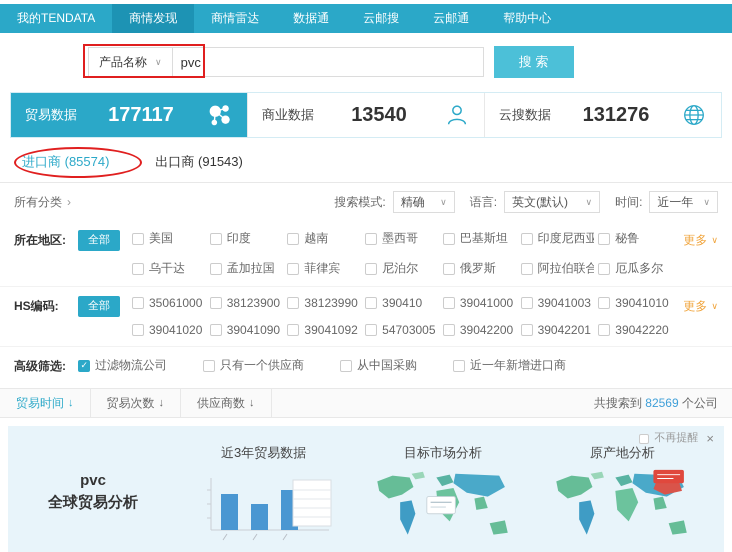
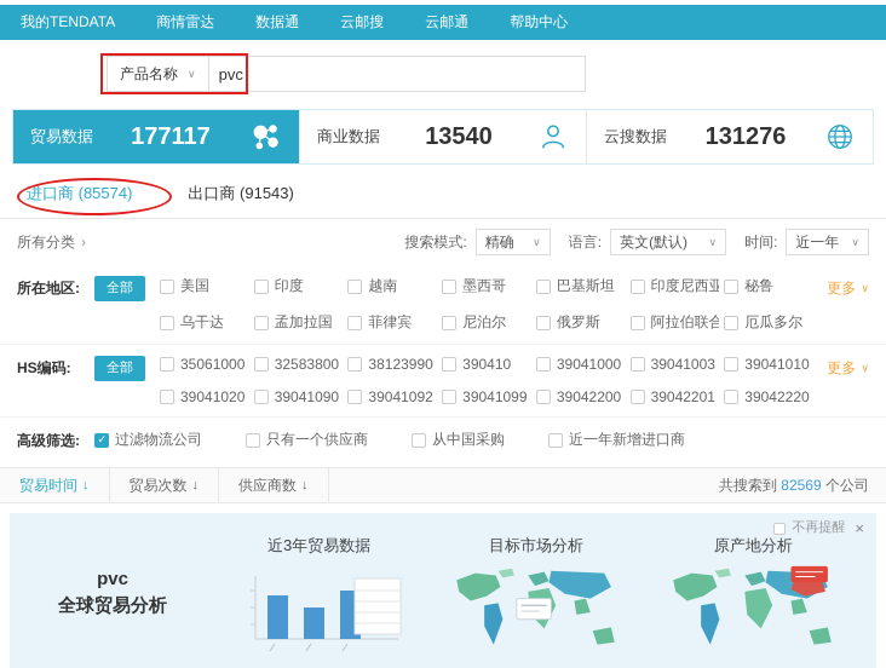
  我的TENDATA
- 商情发现
  商情雷达
  数据通
  云邮搜
  云邮通
  帮助中心
  产品名称
  ∨
  pvc
- 搜 索
  贸易数据
  177117
  商业数据
  13540
  云搜数据
  131276
  进口商 (85574)
  出口商 (91543)
  所有分类
  ›
  搜索模式:
  精确
  ∨
  语言:
  英文(默认)
  ∨
  时间:
  近一年
  ∨
  所在地区:
  全部
  美国
  印度
  越南
  墨西哥
  巴基斯坦
  印度尼西亚
  秘鲁
  乌干达
  孟加拉国
  菲律宾
  尼泊尔
  俄罗斯
  厄瓜多尔
  更多
  ∨
  HS编码:
  全部
  35061000
- 38123900
+ 32583800
  38123990
  390410
  39041000
  39041003
  39041010
  39041020
  39041090
  39041092
- 54703005
+ 39041099
  39042200
  39042201
  39042220
  更多
  ∨
  高级筛选:
  过滤物流公司
  只有一个供应商
  从中国采购
  近一年新增进口商
  贸易时间
  ↓
  贸易次数
  ↓
  供应商数
  ↓
  共搜索到 82569 个公司
  不再提醒
  ×
  pvc
  全球贸易分析
  近3年贸易数据
  目标市场分析
  原产地分析
